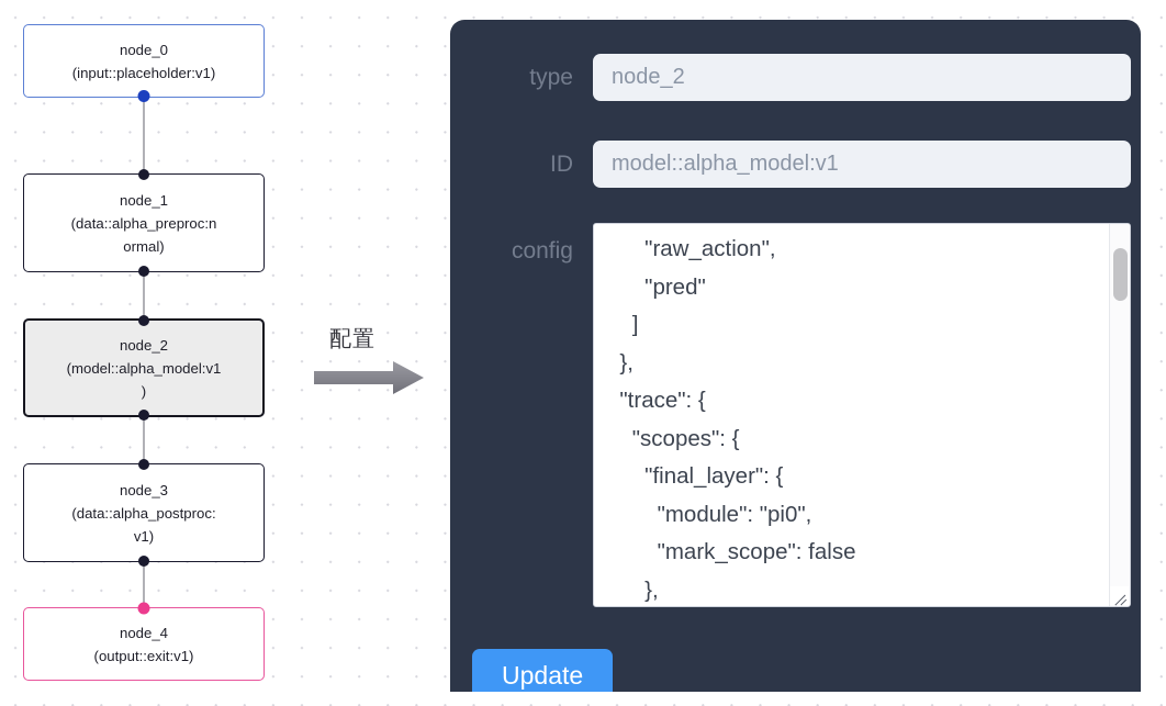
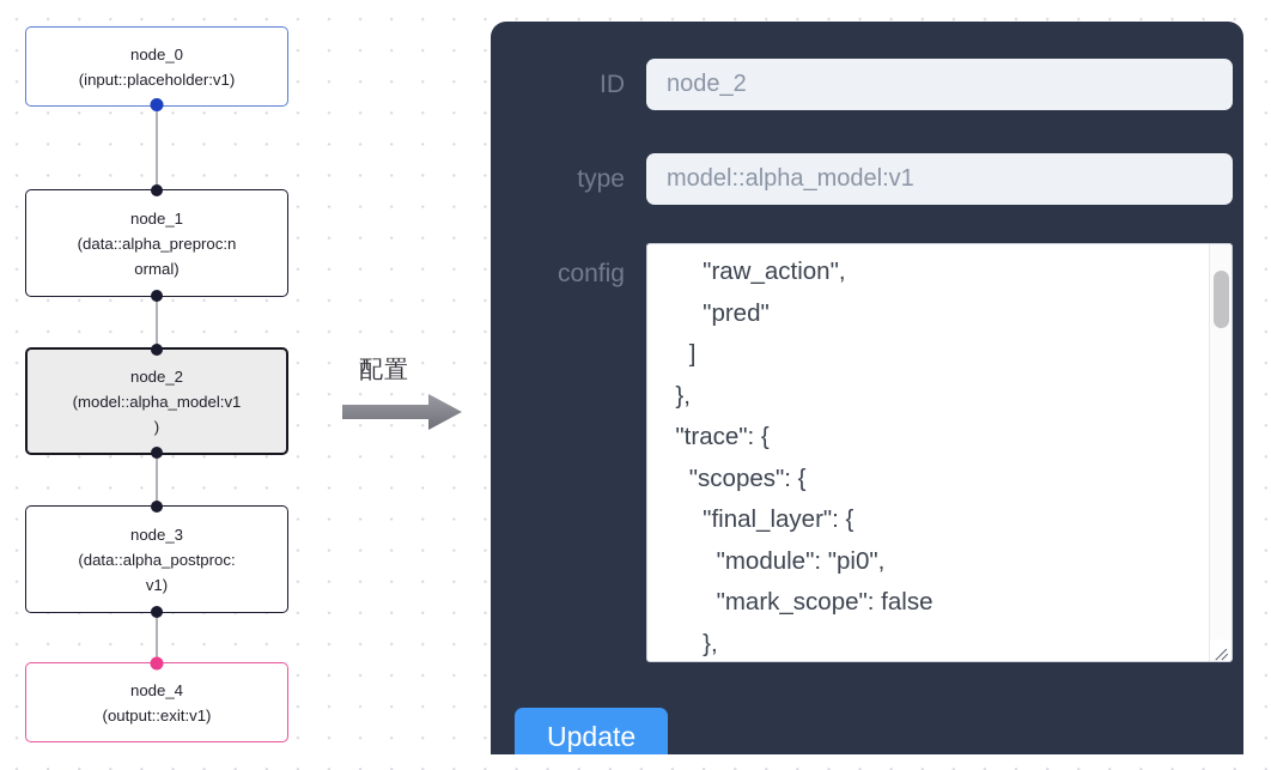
  node_0
  (input::placeholder:v1)
  node_1
  (data::alpha_preproc:n
  ormal)
  node_2
  (model::alpha_model:v1
  )
  node_3
  (data::alpha_postproc:
  v1)
  node_4
  (output::exit:v1)
  配置
- type
+ ID
  node_2
- ID
+ type
  model::alpha_model:v1
  config
  "raw_action",
  "pred"
  ]
  },
  "trace": {
  "scopes": {
  "final_layer": {
  "module": "pi0",
  "mark_scope": false
  },
  Update
